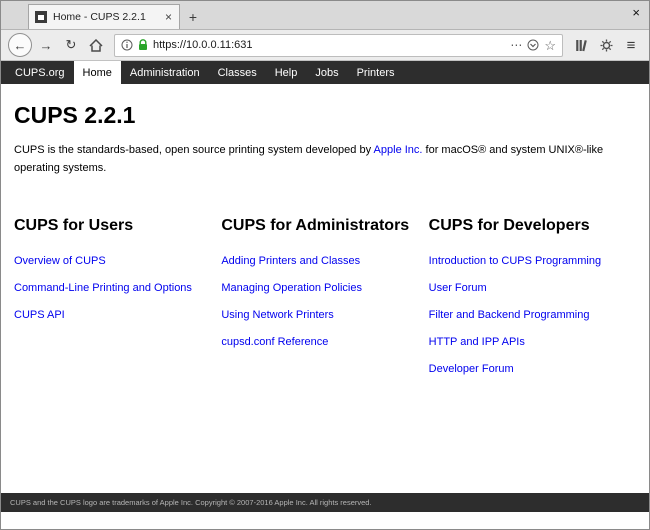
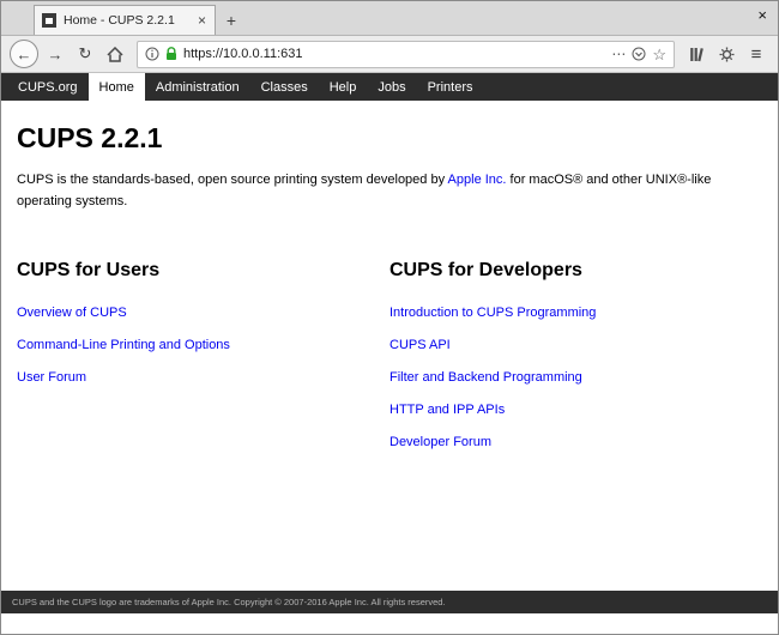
  Home - CUPS 2.2.1
  ×
  +
  ×
  ←
  →
  ↻
  https://10.0.0.11:631
  ⋯
  ☆
  ≡
  CUPS.org
  Home
  Administration
  Classes
  Help
  Jobs
  Printers
  CUPS 2.2.1
- CUPS is the standards-based, open source printing system developed by Apple Inc. for macOS® and system UNIX®-like operating systems.
+ CUPS is the standards-based, open source printing system developed by Apple Inc. for macOS® and other UNIX®-like operating systems.
  CUPS for Users
  Overview of CUPS
  Command-Line Printing and Options
- CUPS API
+ User Forum
- CUPS for Administrators
- Adding Printers and Classes
- Managing Operation Policies
- Using Network Printers
- cupsd.conf Reference
  CUPS for Developers
  Introduction to CUPS Programming
- User Forum
+ CUPS API
  Filter and Backend Programming
  HTTP and IPP APIs
  Developer Forum
  CUPS and the CUPS logo are trademarks of Apple Inc. Copyright © 2007-2016 Apple Inc. All rights reserved.
